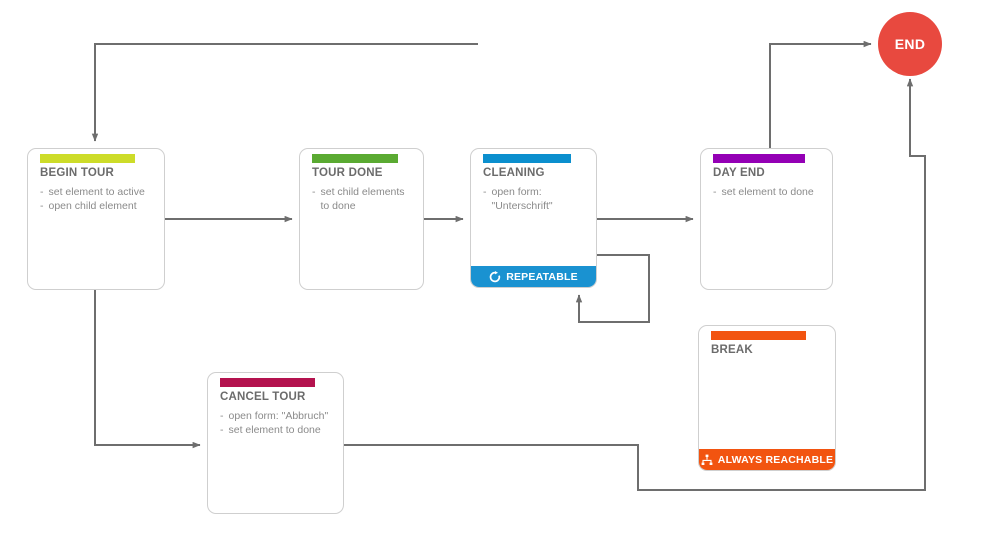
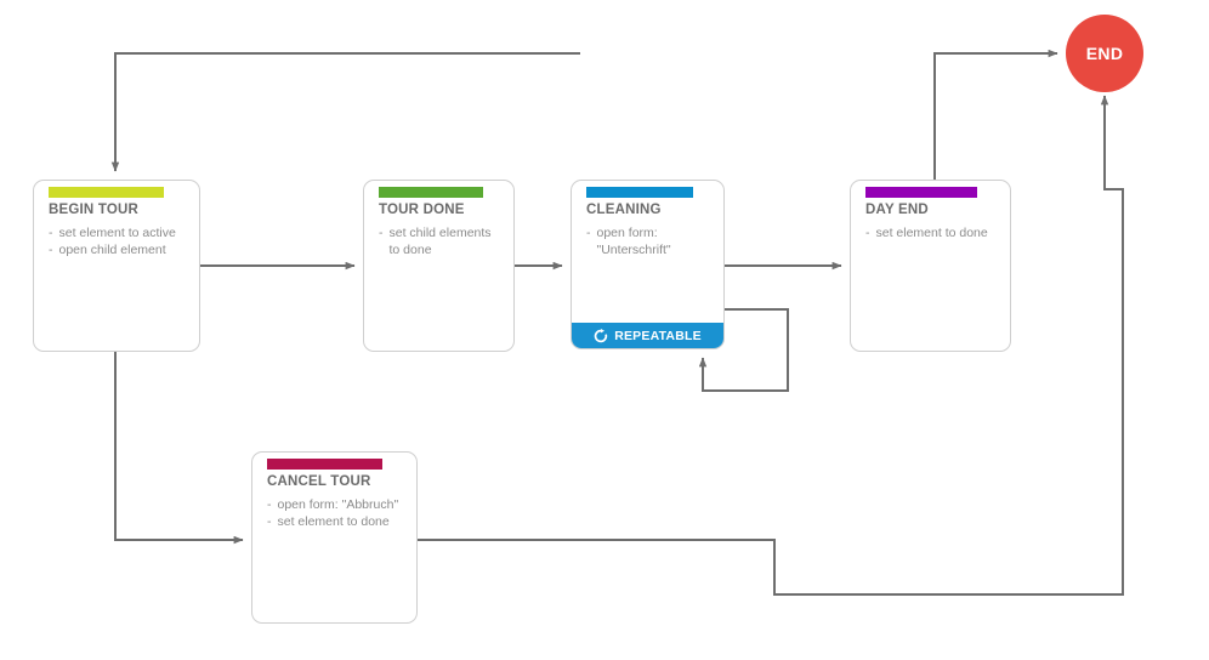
  END
  BEGIN TOUR
  -
  set element to active
  -
  open child element
  TOUR DONE
  -
  set child elements to done
  CLEANING
  -
  open form: "Unterschrift"
  REPEATABLE
  DAY END
  -
  set element to done
  CANCEL TOUR
  -
  open form: "Abbruch"
  -
  set element to done
- BREAK
- ALWAYS REACHABLE
